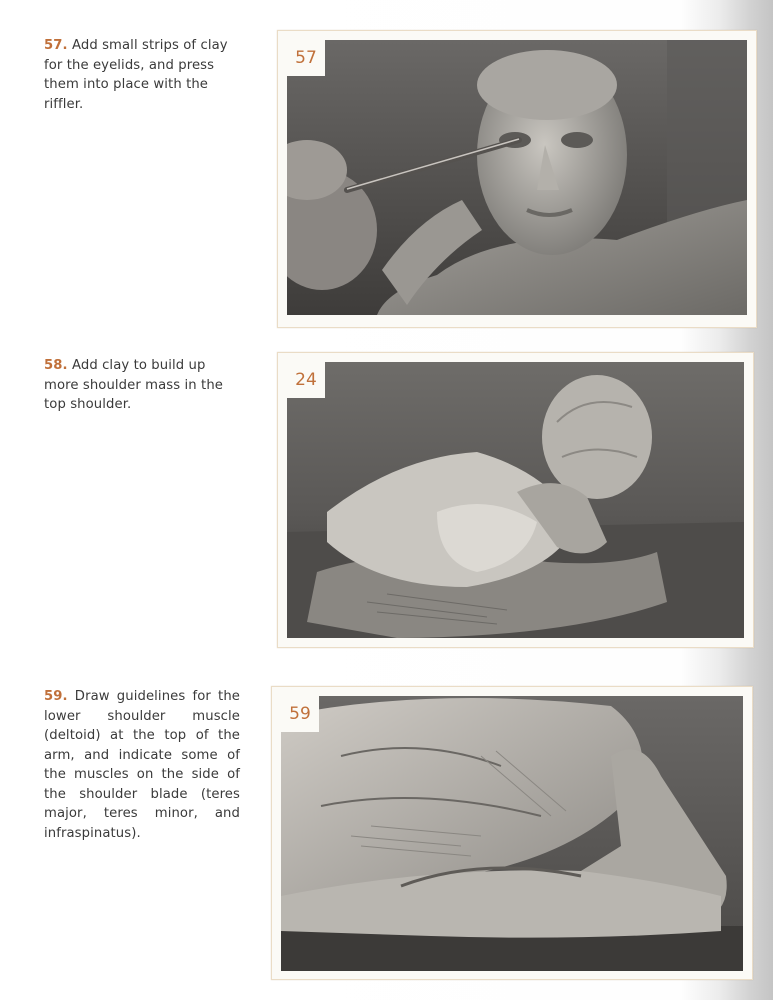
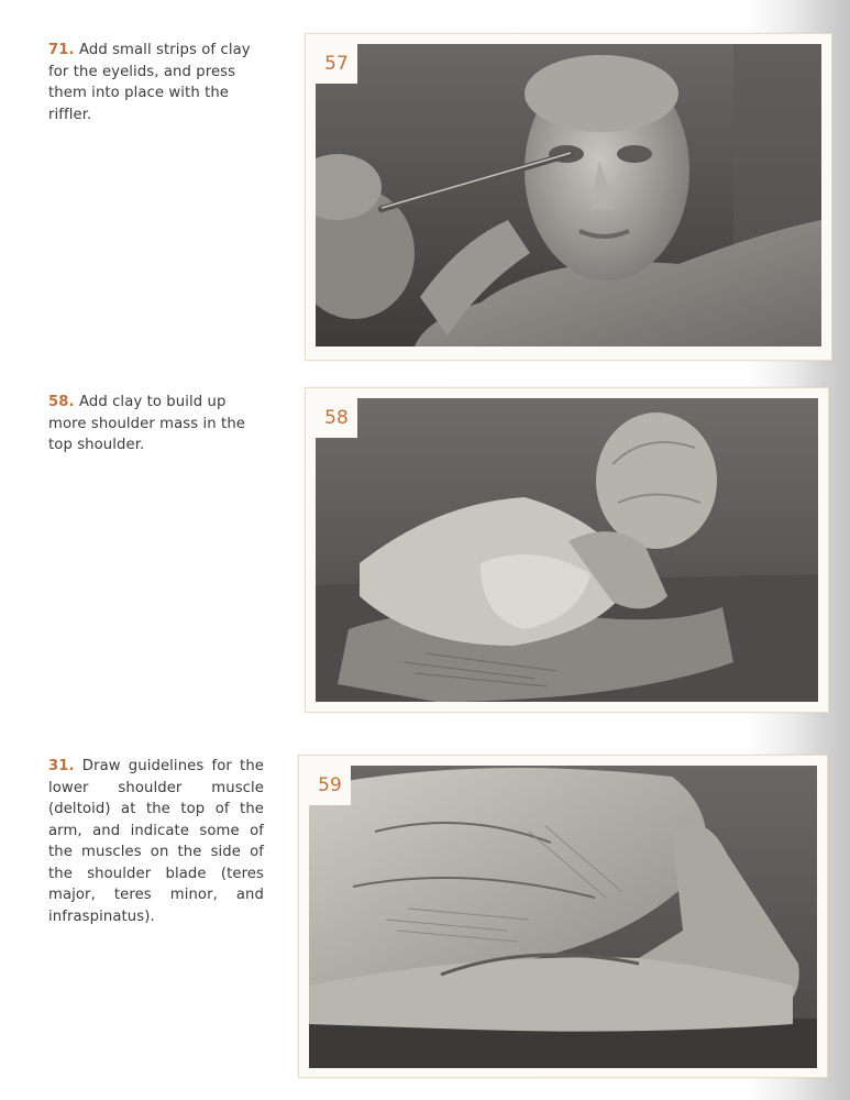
- 57. Add small strips of clay for the eyelids, and press them into place with the riffler.
+ 71. Add small strips of clay for the eyelids, and press them into place with the riffler.
  58. Add clay to build up more shoulder mass in the top shoulder.
- 59. Draw guidelines for the lower shoulder muscle (deltoid) at the top of the arm, and indicate some of the muscles on the side of the shoulder blade (teres major, teres minor, and infraspinatus).
+ 31. Draw guidelines for the lower shoulder muscle (deltoid) at the top of the arm, and indicate some of the muscles on the side of the shoulder blade (teres major, teres minor, and infraspinatus).
  57
- 24
+ 58
  59
